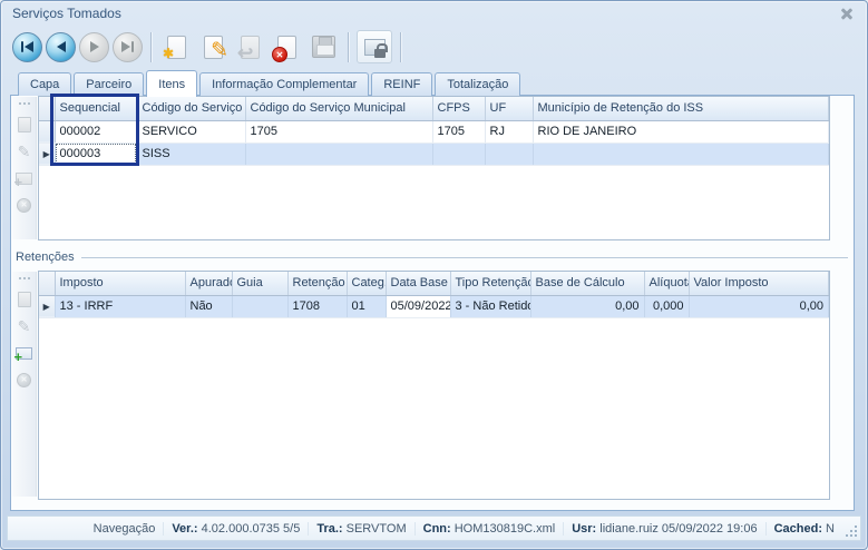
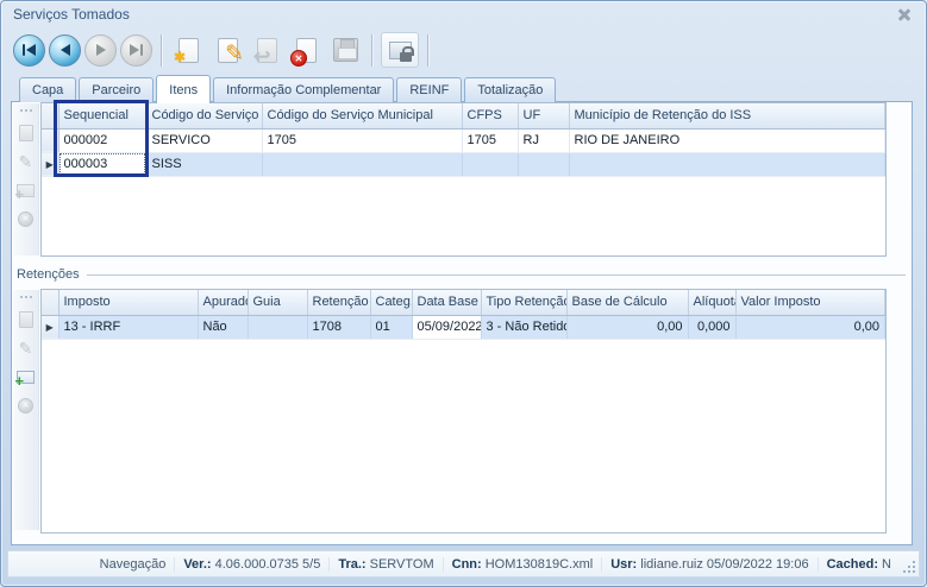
  Serviços Tomados
  ✱
  ✎
  ↩
  ✕
  Capa
  Parceiro
  Itens
  Informação Complementar
  REINF
  Totalização
  ✎
  +
  	Sequencial	Código do Serviço	Código do Serviço Municipal	CFPS	UF	Município de Retenção do ISS
  	000002	SERVICO	1705	1705	RJ	RIO DE JANEIRO
  ▶	000003	SISS
  Retenções
  ✎
  +
  	Imposto	Apurad	Guia	Retenção	Categ	Data Base	Tipo Retençã	Base de Cálculo	Alíquot	Valor Imposto
  ▶	13 - IRRF	Não		1708	01	05/09/2022	3 - Não Retid	0,00	0,000	0,00
  Navegação
- Ver.: 4.02.000.0735 5/5
+ Ver.: 4.06.000.0735 5/5
  Tra.: SERVTOM
  Cnn: HOM130819C.xml
  Usr: lidiane.ruiz 05/09/2022 19:06
  Cached: N
